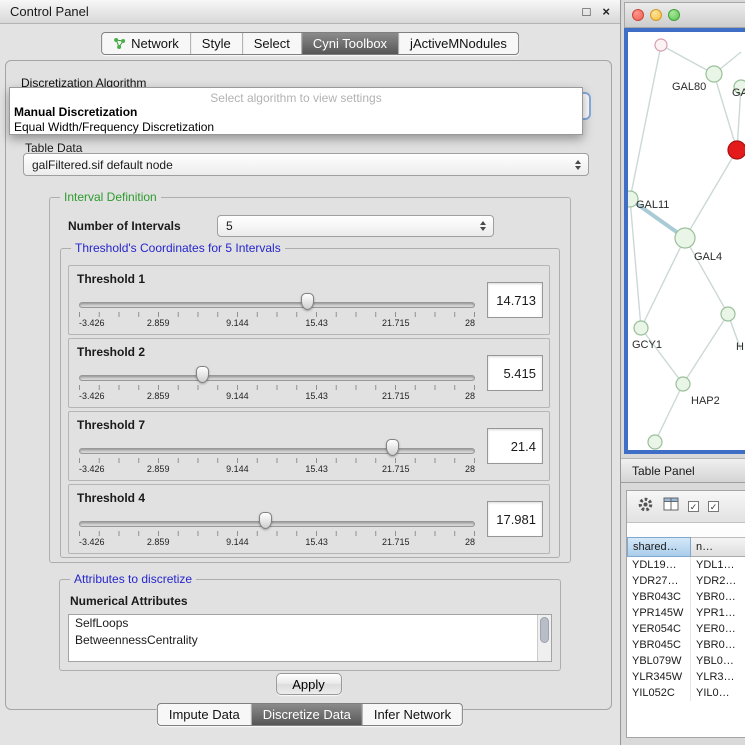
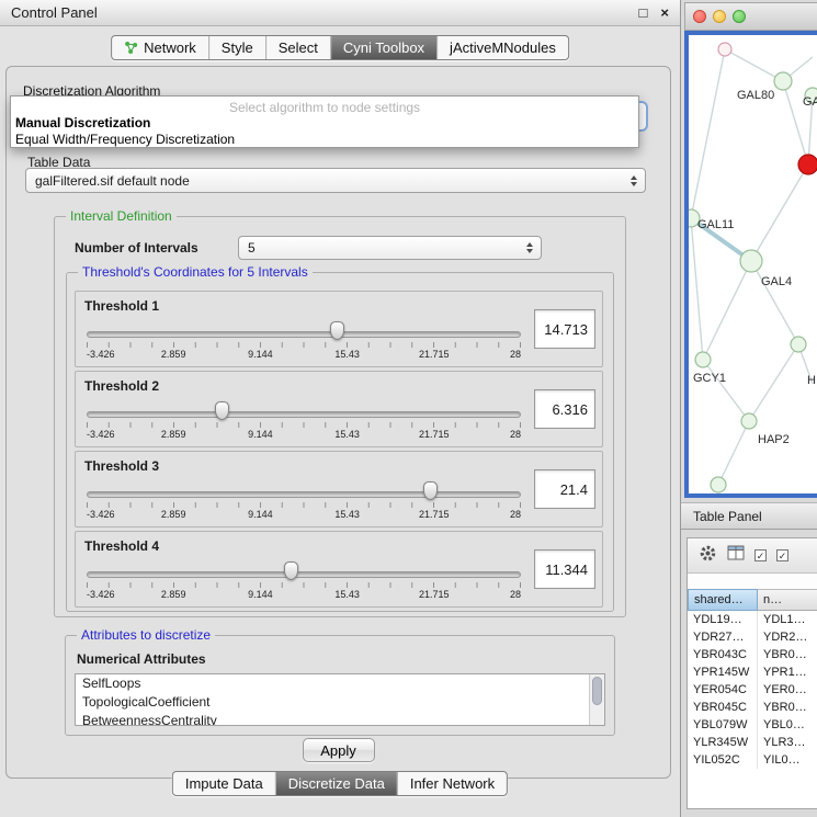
  Control Panel
  □
  ×
  Network
  Style
  Select
  Cyni Toolbox
  jActiveMNodules
  Discretization Algorithm
- Select algorithm to view settings
+ Select algorithm to node settings
  Manual Discretization
  Equal Width/Frequency Discretization
  Table Data
  galFiltered.sif default node
  Interval Definition
  Number of Intervals
  5
  Threshold's Coordinates for 5 Intervals
  Threshold 1
  14.713
  -3.426
  2.859
  9.144
  15.43
  21.715
  28
  Threshold 2
- 5.415
+ 6.316
  -3.426
  2.859
  9.144
  15.43
  21.715
  28
- Threshold 7
+ Threshold 3
  21.4
  -3.426
  2.859
  9.144
  15.43
  21.715
  28
  Threshold 4
- 17.981
+ 11.344
  -3.426
  2.859
  9.144
  15.43
  21.715
  28
  Attributes to discretize
  Numerical Attributes
  SelfLoops
+ TopologicalCoefficient
  BetweennessCentrality
  Apply
  Impute Data
  Discretize Data
  Infer Network
  GAL80
  GA
  GAL11
  GAL4
  GCY1
  HAP2
  H
  Table Panel
  ✓
  ✓
  shared…
  n…
  YDL19…
  YDL1…
  YDR27…
  YDR2…
  YBR043C
  YBR0…
  YPR145W
  YPR1…
  YER054C
  YER0…
  YBR045C
  YBR0…
  YBL079W
  YBL0…
  YLR345W
  YLR3…
  YIL052C
  YIL0…
